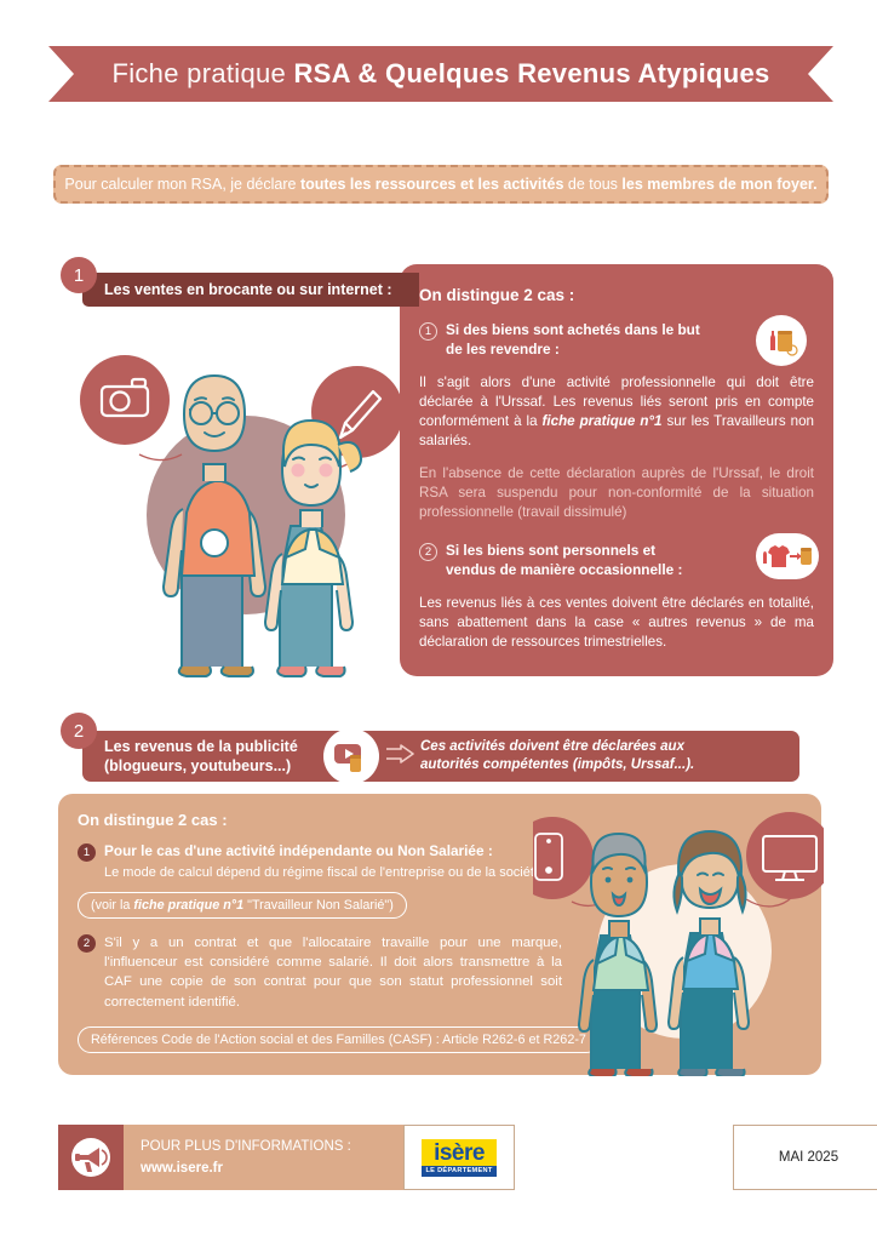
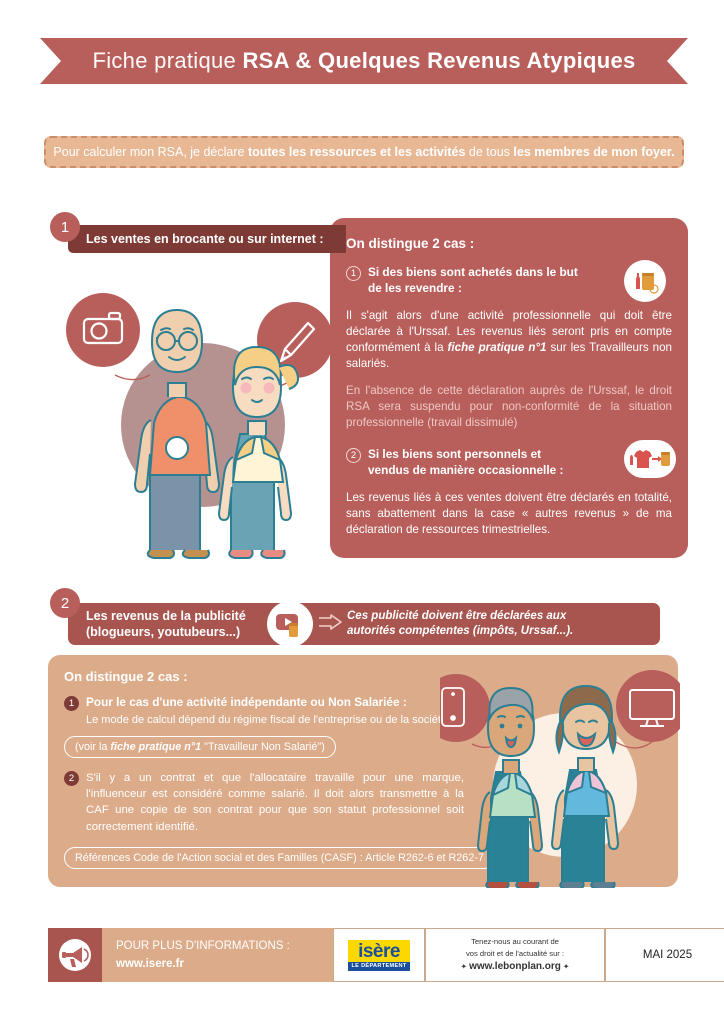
  Fiche pratique RSA & Quelques Revenus Atypiques
  Pour calculer mon RSA, je déclare toutes les ressources et les activités de tous les membres de mon foyer.
  1
  Les ventes en brocante ou sur internet :
  On distingue 2 cas :
  1
  Si des biens sont achetés dans le but de les revendre :
  Il s'agit alors d'une activité professionnelle qui doit être déclarée à l'Urssaf. Les revenus liés seront pris en compte conformément à la fiche pratique n°1 sur les Travailleurs non salariés.
  En l'absence de cette déclaration auprès de l'Urssaf, le droit RSA sera suspendu pour non-conformité de la situation professionnelle (travail dissimulé)
  2
  Si les biens sont personnels et vendus de manière occasionnelle :
  Les revenus liés à ces ventes doivent être déclarés en totalité, sans abattement dans la case « autres revenus » de ma déclaration de ressources trimestrielles.
  2
  Les revenus de la publicité
  (blogueurs, youtubeurs...)
- Ces activités doivent être déclarées aux
+ Ces publicité doivent être déclarées aux
  autorités compétentes (impôts, Urssaf...).
  On distingue 2 cas :
  1
  Pour le cas d'une activité indépendante ou Non Salariée :
  Le mode de calcul dépend du régime fiscal de l'entreprise ou de la socié
  (voir la fiche pratique n°1 "Travailleur Non Salarié")
  2
  S'il y a un contrat et que l'allocataire travaille pour une marque, l'influenceur est considéré comme salarié. Il doit alors transmettre à la CAF une copie de son contrat pour que son statut professionnel soit correctement identifié.
  Références Code de l'Action social et des Familles (CASF) : Article R262-6 et R262-7
  POUR PLUS D'INFORMATIONS :
  www.isere.fr
  isère
+ Tenez-nous au courant de
+ vos droit et de l'actualité sur :
+ ✦ www.lebonplan.org ✦
  MAI 2025
